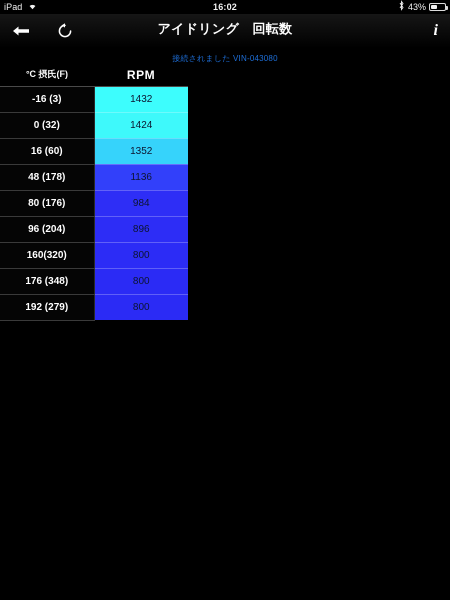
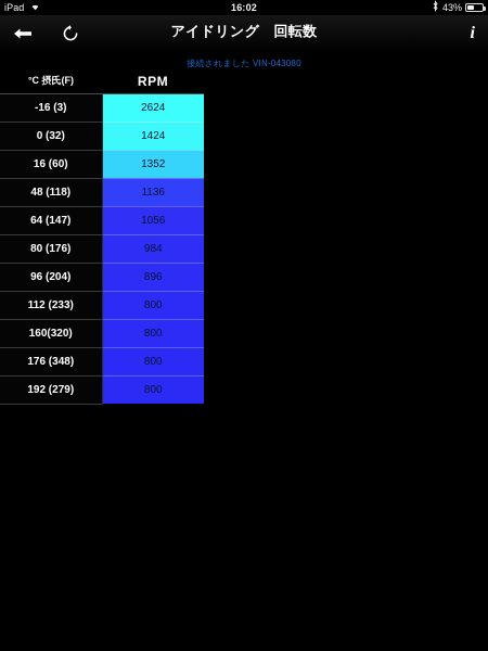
  iPad
  16:02
  43%
  アイドリング 回転数
  i
  接続されました VIN-043080
  °C 摂氏(F)	RPM
- -16 (3)	1432
+ -16 (3)	2624
  0 (32)	1424
  16 (60)	1352
- 48 (178)	1136
+ 48 (118)	1136
+ 64 (147)	1056
  80 (176)	984
  96 (204)	896
+ 112 (233)	800
  160(320)	800
  176 (348)	800
  192 (279)	800
